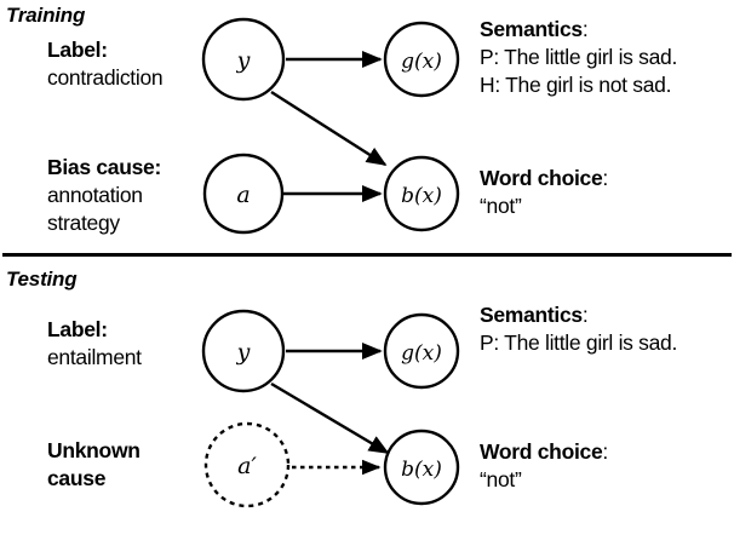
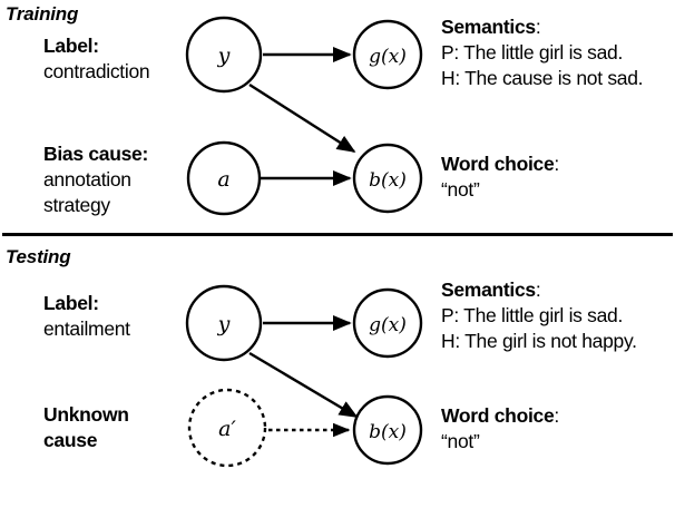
  y
  a
  g(x)
  b(x)
  y
  a′
  g(x)
  b(x)
  Training
  Label:
  contradiction
  Bias cause:
  annotation
  strategy
  Semantics:
  P: The little girl is sad.
- H: The girl is not sad.
+ H: The cause is not sad.
  Word choice:
  “not”
  Testing
  Label:
  entailment
  Unknown
  cause
  Semantics:
  P: The little girl is sad.
+ H: The girl is not happy.
  Word choice:
  “not”
